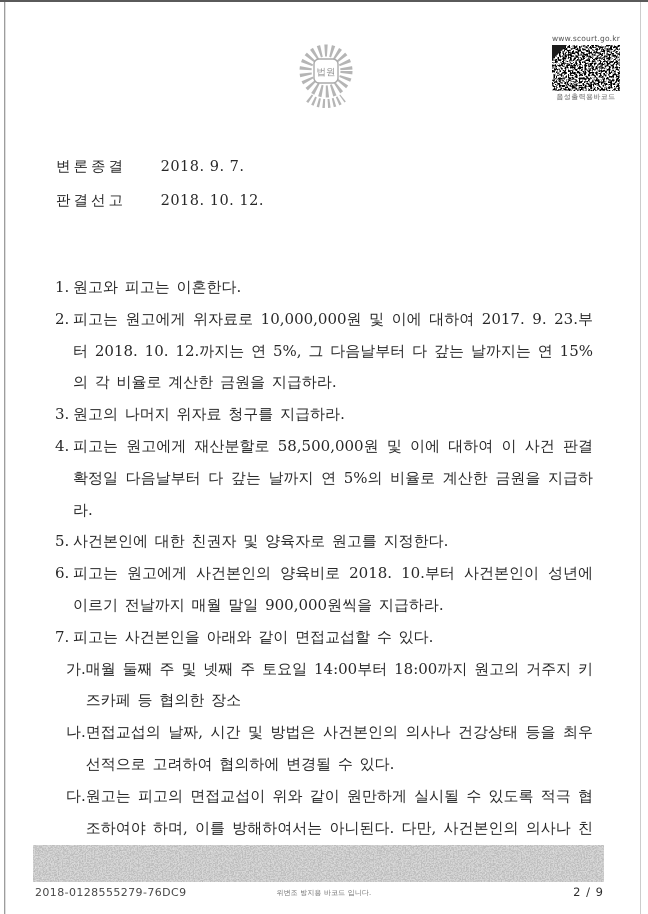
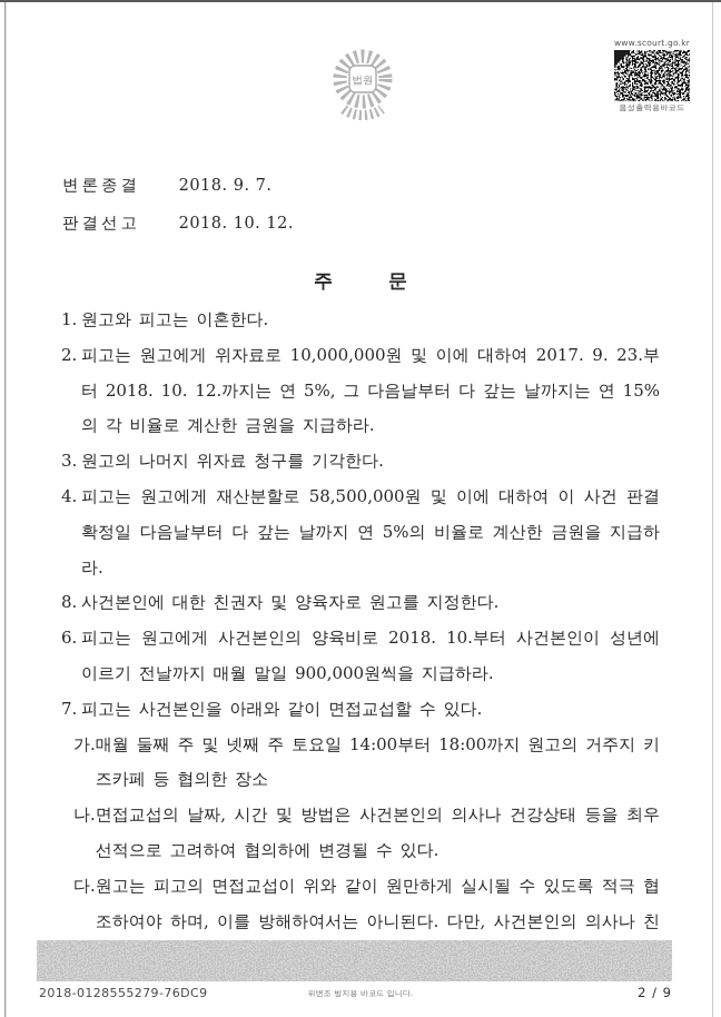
  법원
  www.scourt.go.kr
  음성출력용바코드
  변론종결 2018. 9. 7.
  판결선고 2018. 10. 12.
+ 주
+ 문
  1.
  원고와 피고는 이혼한다.
  2.
  피고는 원고에게 위자료로 10,000,000원 및 이에 대하여 2017. 9. 23.부터 2018. 10. 12.까지는 연 5%, 그 다음날부터 다 갚는 날까지는 연 15%의 각 비율로 계산한 금원을 지급하라.
  3.
- 원고의 나머지 위자료 청구를 지급하라.
+ 원고의 나머지 위자료 청구를 기각한다.
  4.
  피고는 원고에게 재산분할로 58,500,000원 및 이에 대하여 이 사건 판결 확정일 다음날부터 다 갚는 날까지 연 5%의 비율로 계산한 금원을 지급하라.
- 5.
+ 8.
  사건본인에 대한 친권자 및 양육자로 원고를 지정한다.
  6.
  피고는 원고에게 사건본인의 양육비로 2018. 10.부터 사건본인이 성년에 이르기 전날까지 매월 말일 900,000원씩을 지급하라.
  7.
  피고는 사건본인을 아래와 같이 면접교섭할 수 있다.
  가.
  매월 둘째 주 및 넷째 주 토요일 14:00부터 18:00까지 원고의 거주지 키즈카페 등 협의한 장소
  나.
  면접교섭의 날짜, 시간 및 방법은 사건본인의 의사나 건강상태 등을 최우선적으로 고려하여 협의하에 변경될 수 있다.
  다.
  원고는 피고의 면접교섭이 위와 같이 원만하게 실시될 수 있도록 적극 협조하여야 하며, 이를 방해하여서는 아니된다. 다만, 사건본인의 의사나 친
  2018-0128555279-76DC9
  위변조 방지용 바코드 입니다.
  2 / 9
